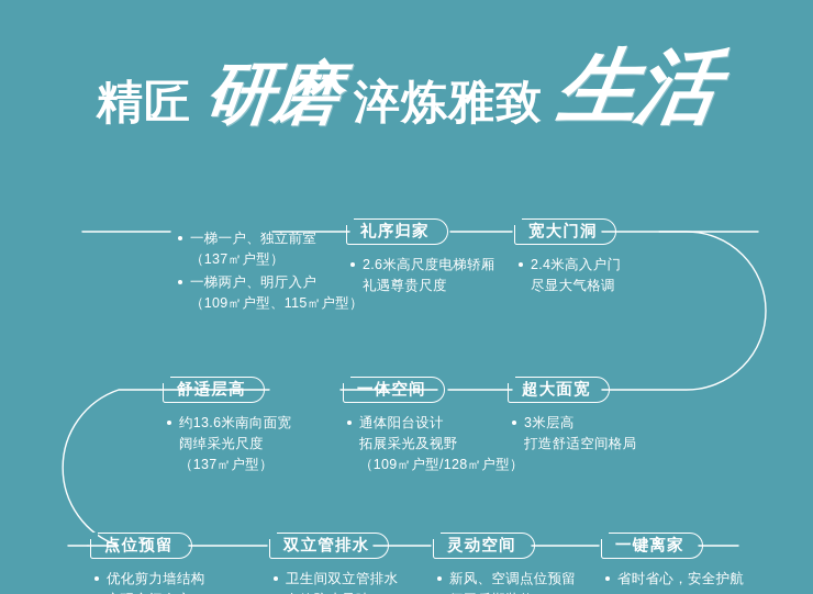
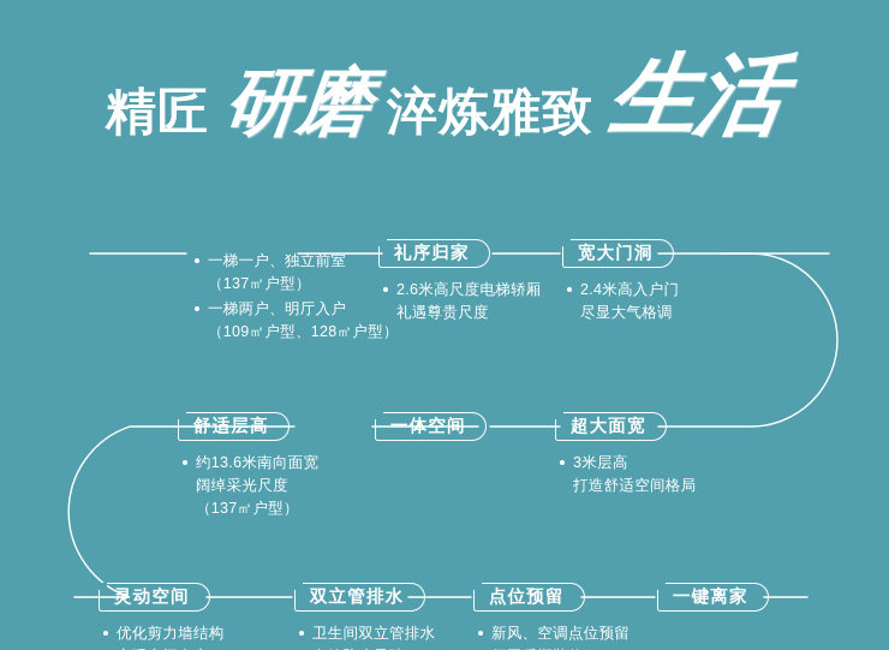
  精匠
  淬炼雅致
  一梯一户、独立前室
  （137㎡户型）
  一梯两户、明厅入户
- （109㎡户型、115㎡户型）
+ （109㎡户型、128㎡户型）
  礼序归家
  2.6米高尺度电梯轿厢
  礼遇尊贵尺度
  宽大门洞
  2.4米高入户门
  尽显大气格调
  舒适层高
  约13.6米南向面宽
  阔绰采光尺度
  （137㎡户型）
  一体空间
- 通体阳台设计
- 拓展采光及视野
- （109㎡户型/128㎡户型）
  超大面宽
  3米层高
  打造舒适空间格局
- 点位预留
+ 灵动空间
  优化剪力墙结构
  双立管排水
  卫生间双立管排水
- 灵动空间
+ 点位预留
  新风、空调点位预留
  一键离家
- 省时省心，安全护航
